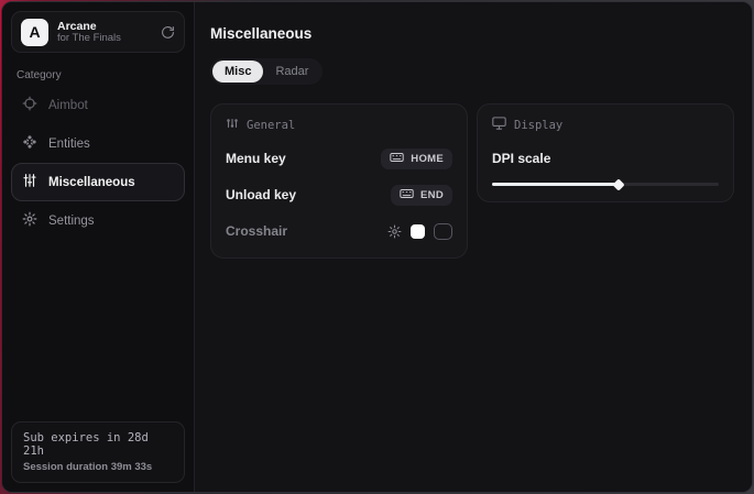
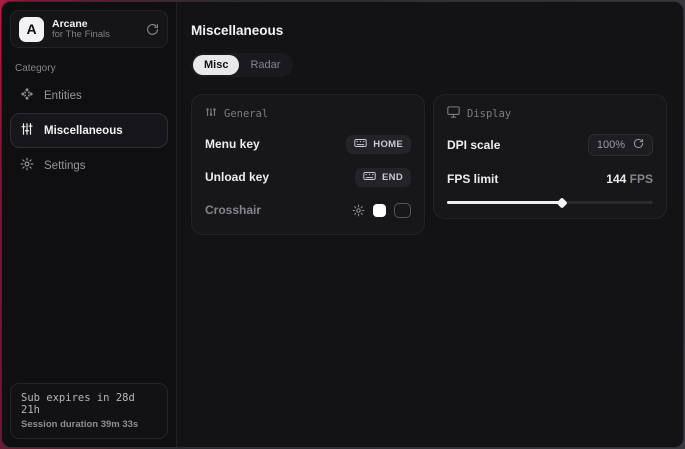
  A
  Arcane
  for The Finals
  Category
- Aimbot
  Entities
  Miscellaneous
  Settings
  Sub expires in 28d 21h
  Session duration 39m 33s
  Miscellaneous
  Misc
  Radar
  General
  Menu key
  HOME
  Unload key
  END
  Crosshair
  Display
  DPI scale
+ 100%
+ FPS limit
+ 144 FPS
